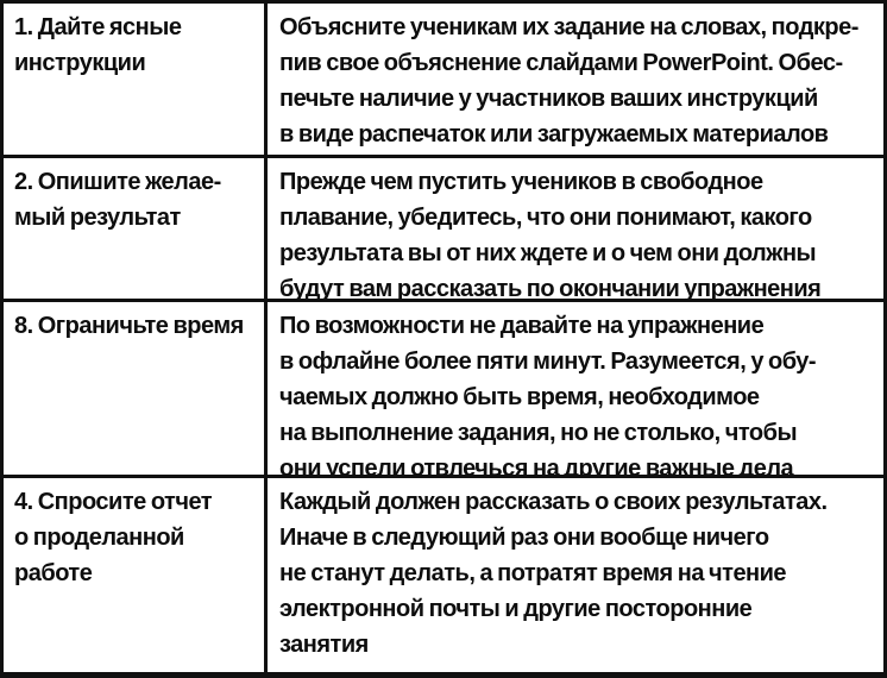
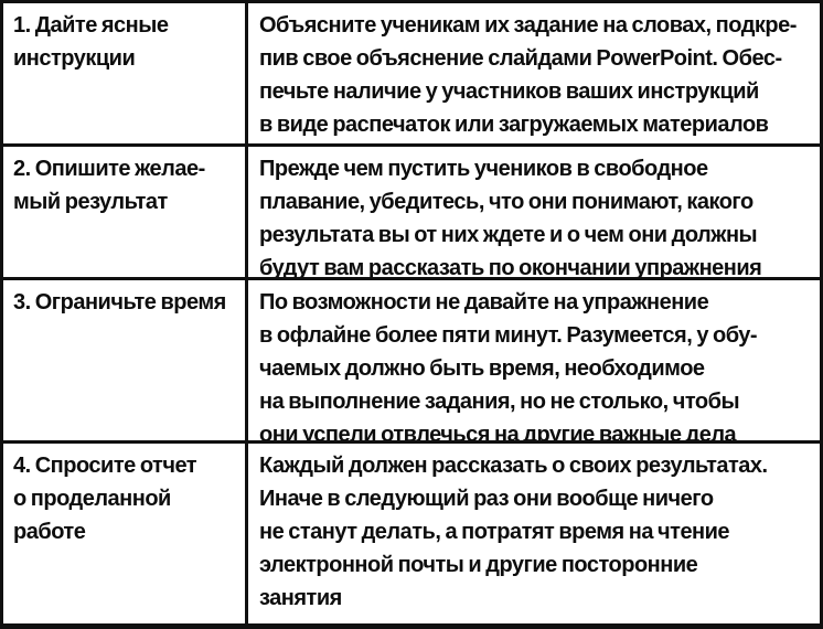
  1. Дайте ясные
  инструкции
  Объясните ученикам их задание на словах, подкре-
  пив свое объяснение слайдами PowerPoint. Обес-
  печьте наличие у участников ваших инструкций
  в виде распечаток или загружаемых материалов
  2. Опишите желае-
  мый результат
  Прежде чем пустить учеников в свободное
  плавание, убедитесь, что они понимают, какого
  результата вы от них ждете и о чем они должны
  будут вам рассказать по окончании упражнения
- 8. Ограничьте время
+ 3. Ограничьте время
  По возможности не давайте на упражнение
  в офлайне более пяти минут. Разумеется, у обу-
  чаемых должно быть время, необходимое
  на выполнение задания, но не столько, чтобы
  они успели отвлечься на другие важные дела
  4. Спросите отчет
  о проделанной
  работе
  Каждый должен рассказать о своих результатах.
  Иначе в следующий раз они вообще ничего
  не станут делать, а потратят время на чтение
  электронной почты и другие посторонние
  занятия
